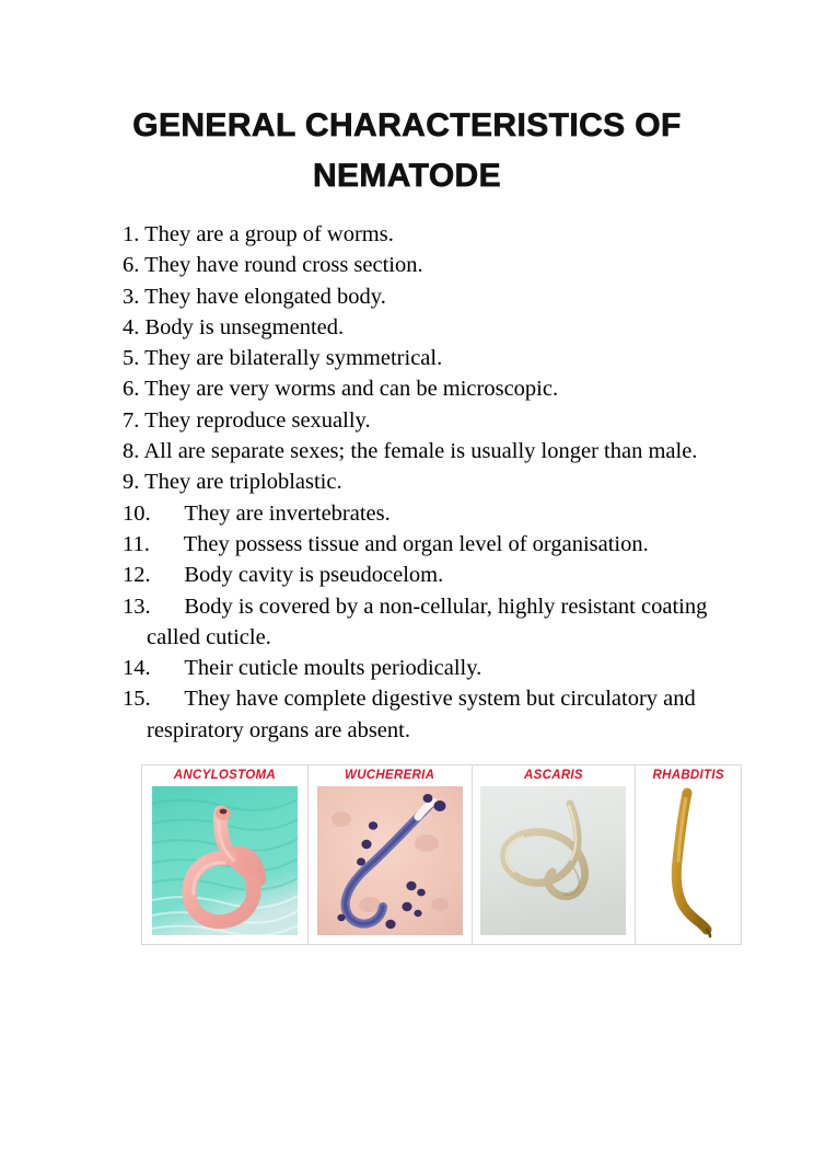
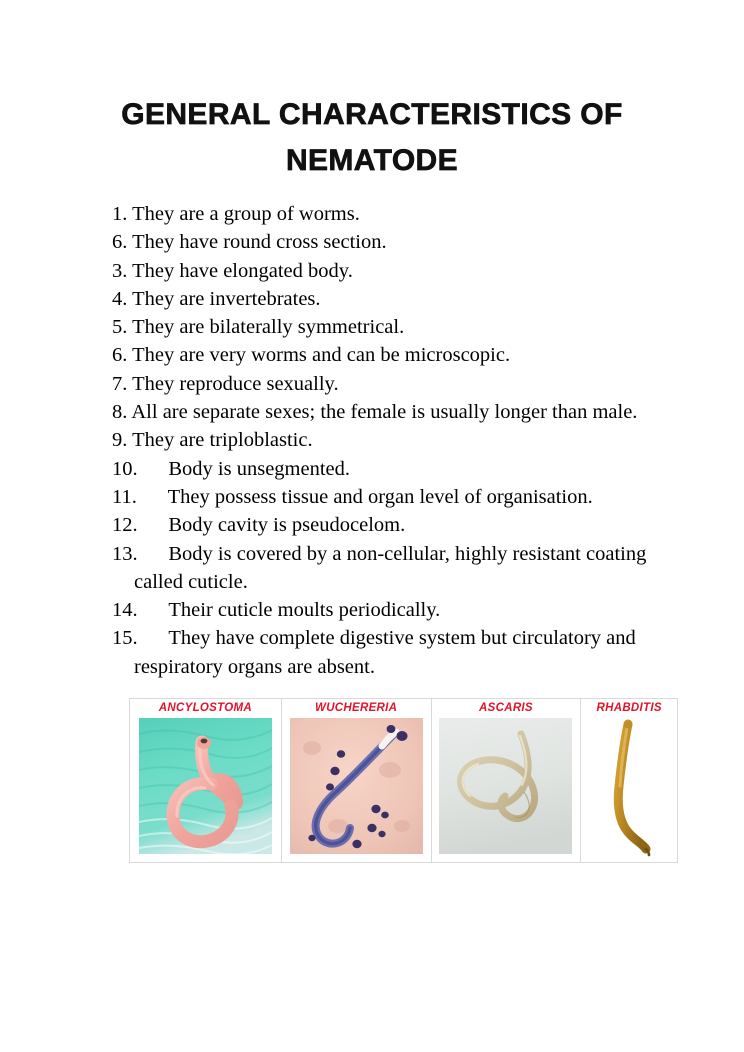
  GENERAL CHARACTERISTICS OF
  NEMATODE
  1. They are a group of worms.
  6. They have round cross section.
  3. They have elongated body.
- 4. Body is unsegmented.
+ 4. They are invertebrates.
  5. They are bilaterally symmetrical.
  6. They are very worms and can be microscopic.
  7. They reproduce sexually.
  8. All are separate sexes; the female is usually longer than male.
  9. They are triploblastic.
- 10. They are invertebrates.
+ 10. Body is unsegmented.
  11. They possess tissue and organ level of organisation.
  12. Body cavity is pseudocelom.
  13. Body is covered by a non-cellular, highly resistant coating called cuticle.
  14. Their cuticle moults periodically.
  15. They have complete digestive system but circulatory and respiratory organs are absent.
  ANCYLOSTOMA	WUCHERERIA	ASCARIS	RHABDITIS
